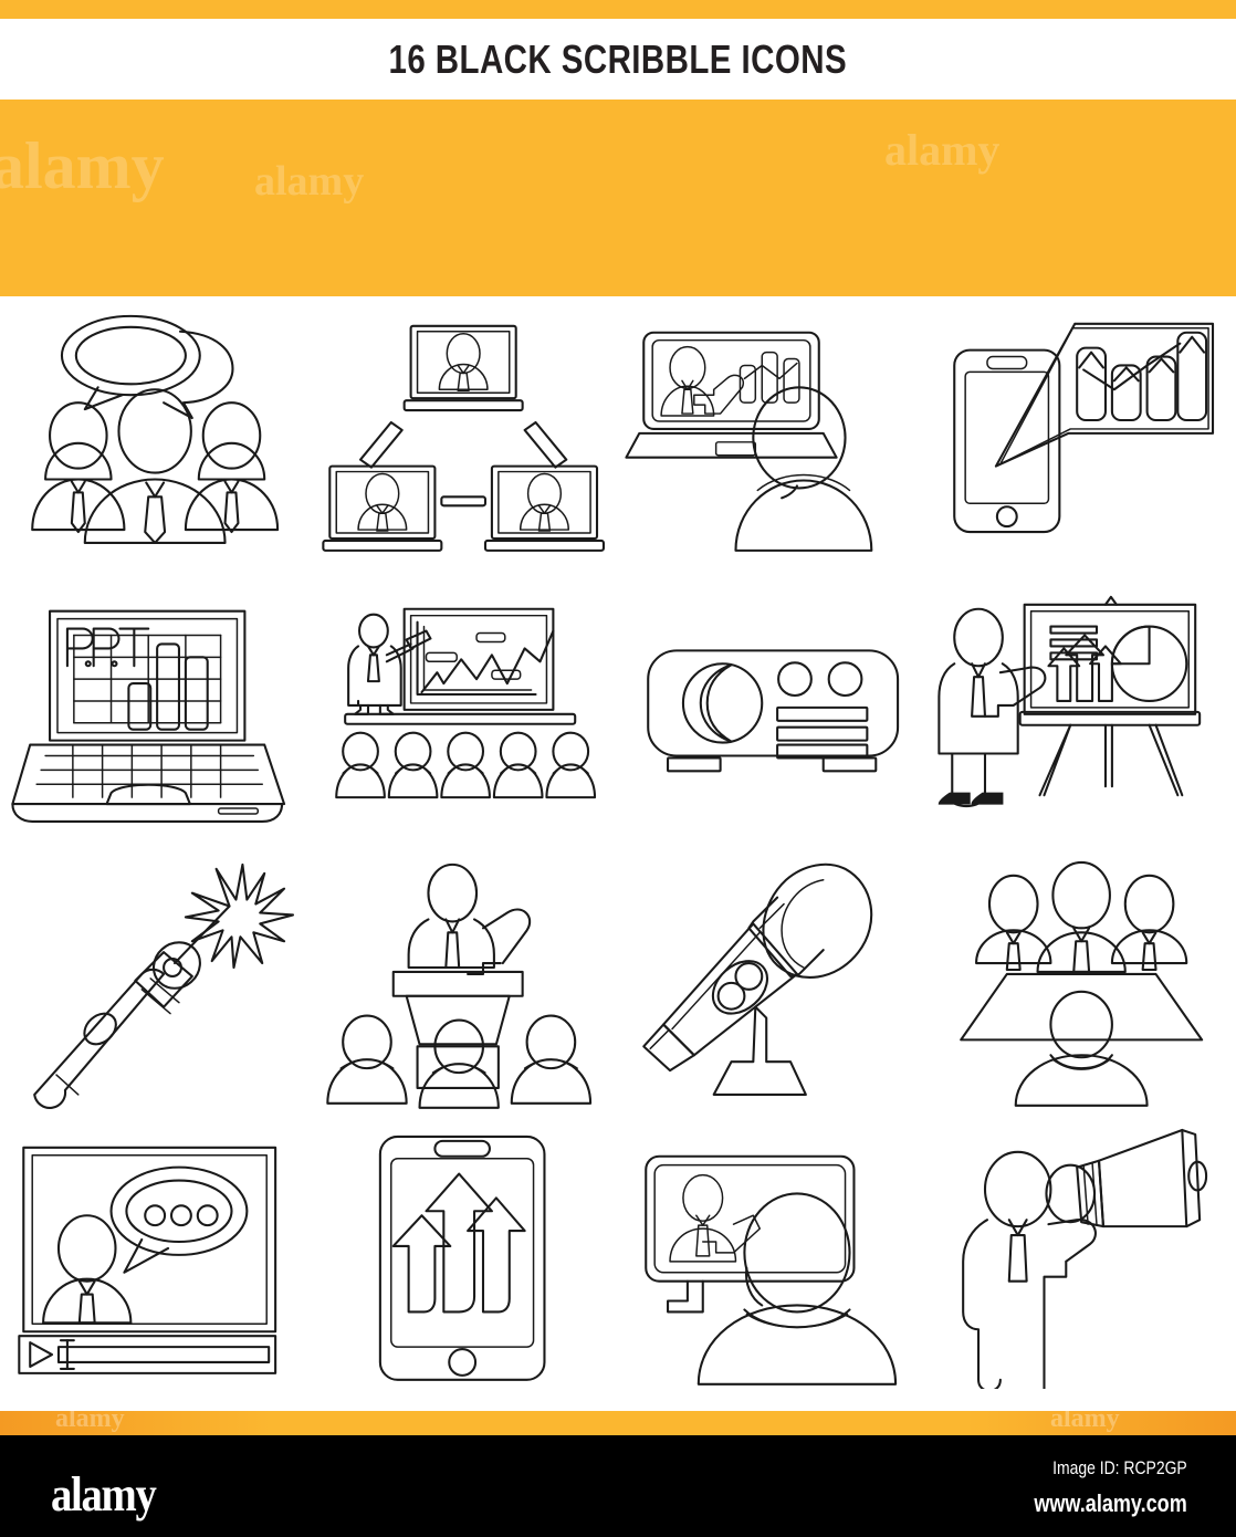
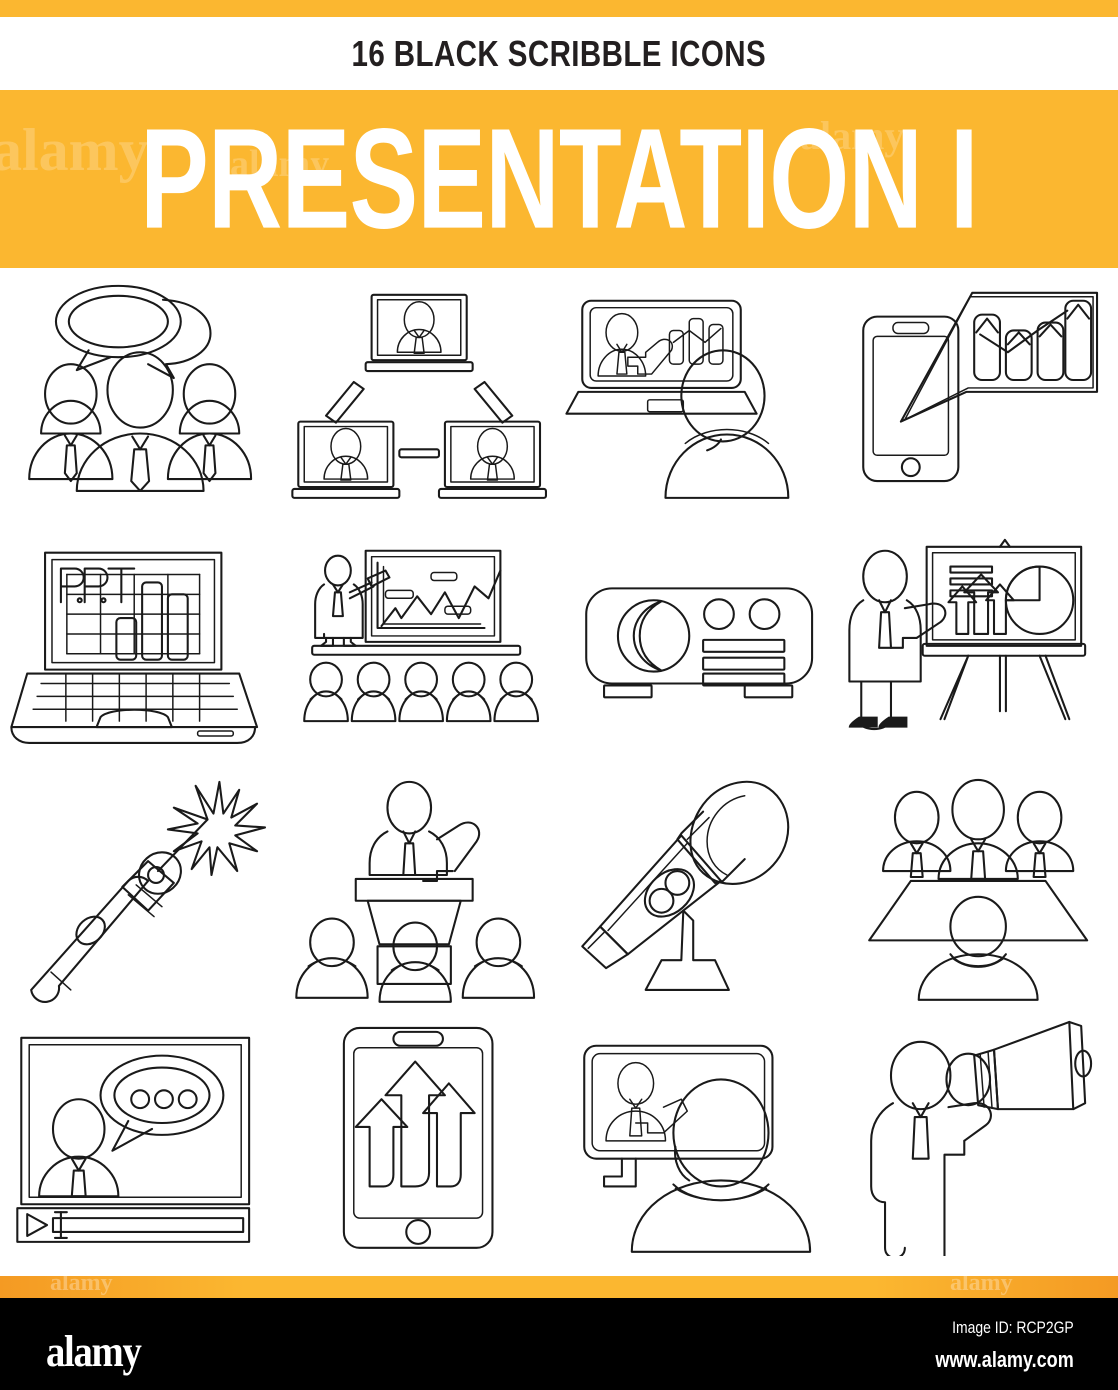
  16 BLACK SCRIBBLE ICONS
+ PRESENTATION I
  alamy
  alamy
  alamy
  alamy
  alamy
  alamy
  Image ID: RCP2GP
  www.alamy.com
